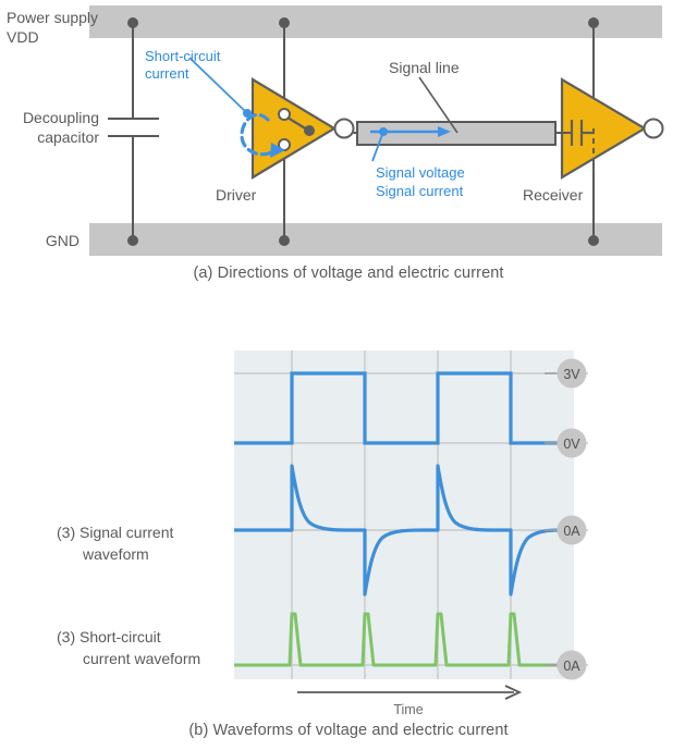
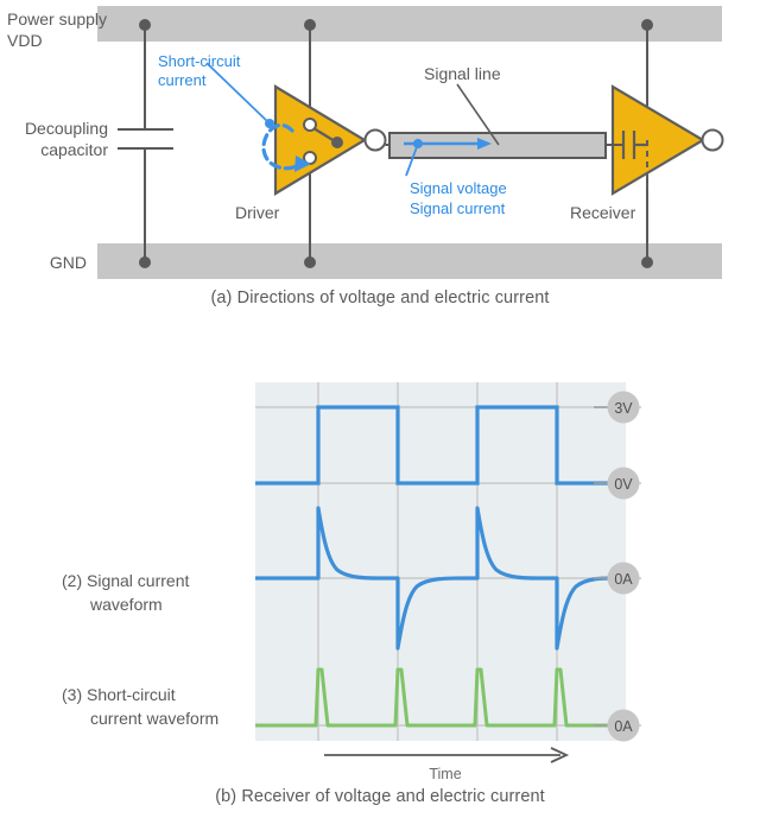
  Power supply
  VDD
  GND
  Decoupling
  capacitor
  Short-circuit
  current
  Driver
  Signal line
  Signal voltage
  Signal current
  Receiver
  3V
  0V
  0A
  0A
- (3) Signal current
+ (2) Signal current
  waveform
  (3) Short-circuit
  current waveform
  Time
  (a) Directions of voltage and electric current
- (b) Waveforms of voltage and electric current
+ (b) Receiver of voltage and electric current
